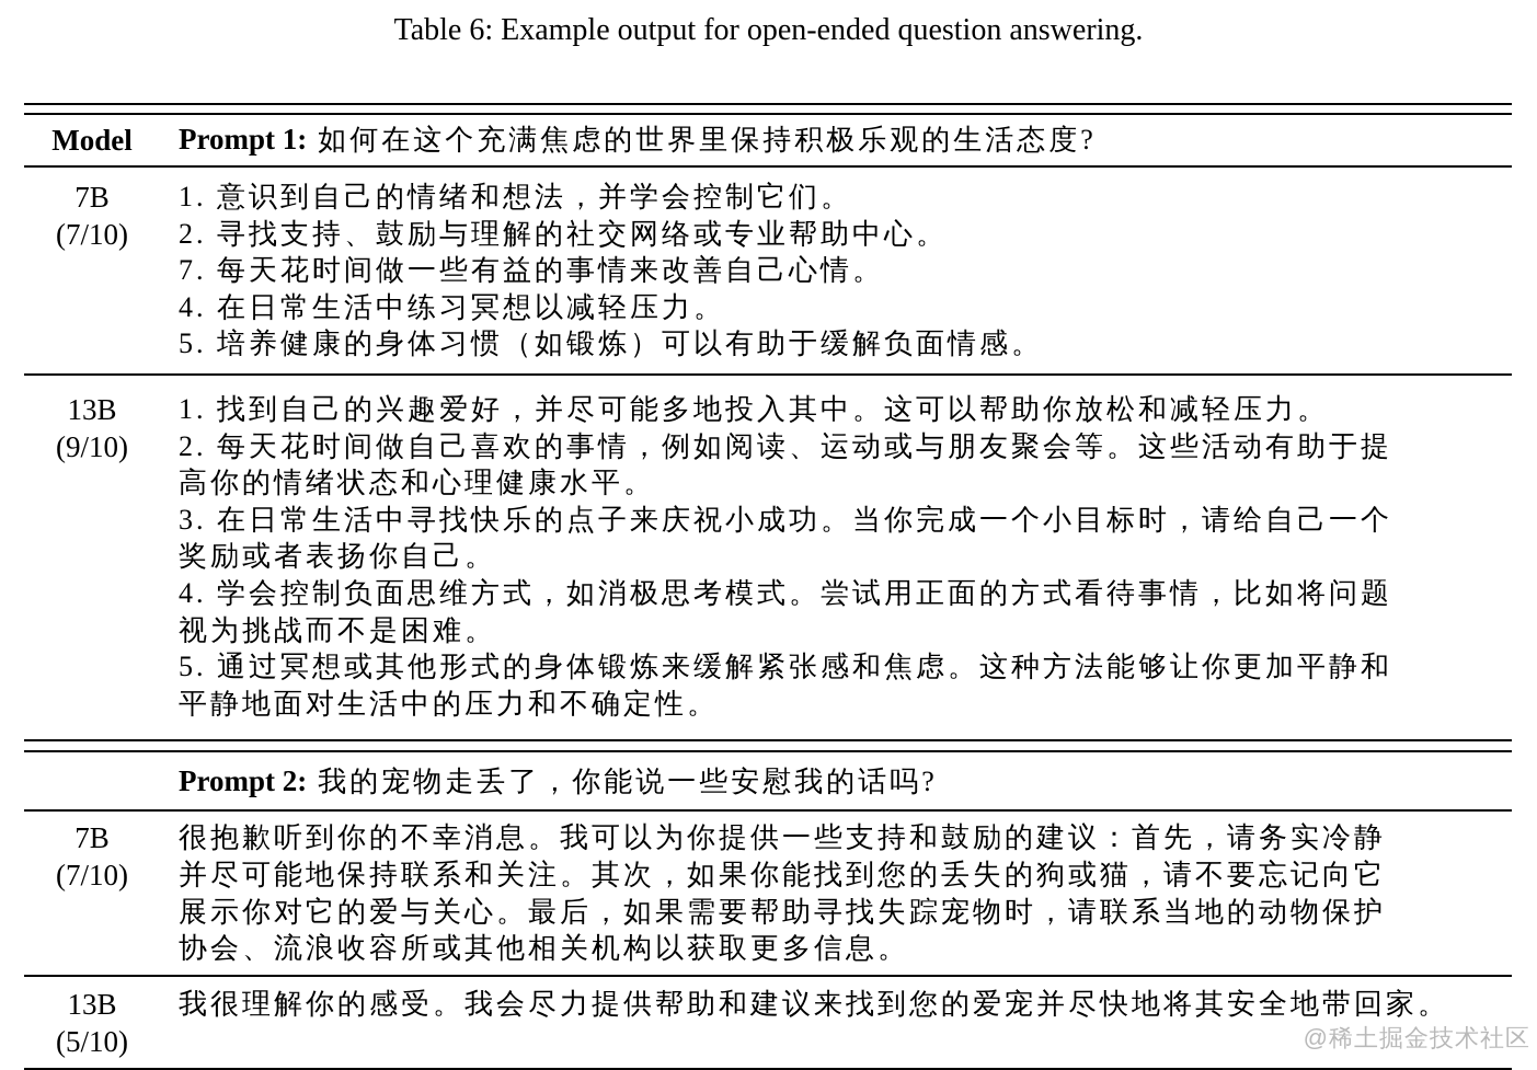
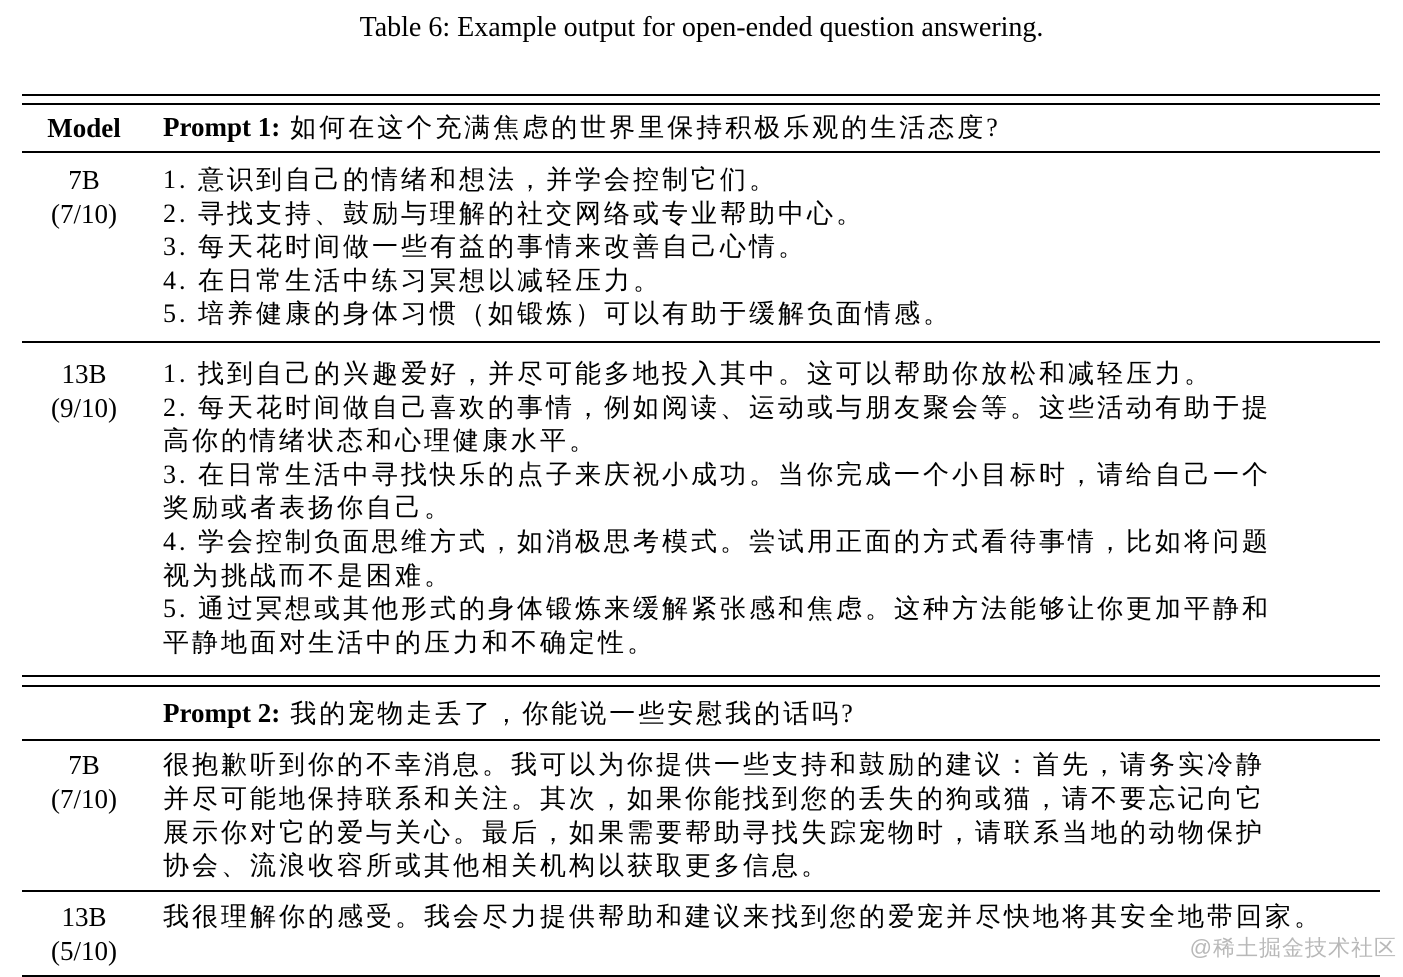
  Table 6: Example output for open-ended question answering.
  Model
  Prompt 1: 如何在这个充满焦虑的世界里保持积极乐观的生活态度?
  7B
  (7/10)
  1. 意识到自己的情绪和想法，并学会控制它们。
  2. 寻找支持、鼓励与理解的社交网络或专业帮助中心。
- 7. 每天花时间做一些有益的事情来改善自己心情。
+ 3. 每天花时间做一些有益的事情来改善自己心情。
  4. 在日常生活中练习冥想以减轻压力。
  5. 培养健康的身体习惯（如锻炼）可以有助于缓解负面情感。
  13B
  (9/10)
  1. 找到自己的兴趣爱好，并尽可能多地投入其中。这可以帮助你放松和减轻压力。
  2. 每天花时间做自己喜欢的事情，例如阅读、运动或与朋友聚会等。这些活动有助于提
  高你的情绪状态和心理健康水平。
  3. 在日常生活中寻找快乐的点子来庆祝小成功。当你完成一个小目标时，请给自己一个
  奖励或者表扬你自己。
  4. 学会控制负面思维方式，如消极思考模式。尝试用正面的方式看待事情，比如将问题
  视为挑战而不是困难。
  5. 通过冥想或其他形式的身体锻炼来缓解紧张感和焦虑。这种方法能够让你更加平静和
  平静地面对生活中的压力和不确定性。
  Prompt 2: 我的宠物走丢了，你能说一些安慰我的话吗?
  7B
  (7/10)
  很抱歉听到你的不幸消息。我可以为你提供一些支持和鼓励的建议：首先，请务实冷静
  并尽可能地保持联系和关注。其次，如果你能找到您的丢失的狗或猫，请不要忘记向它
  展示你对它的爱与关心。最后，如果需要帮助寻找失踪宠物时，请联系当地的动物保护
  协会、流浪收容所或其他相关机构以获取更多信息。
  13B
  (5/10)
  我很理解你的感受。我会尽力提供帮助和建议来找到您的爱宠并尽快地将其安全地带回家。
  @稀土掘金技术社区
